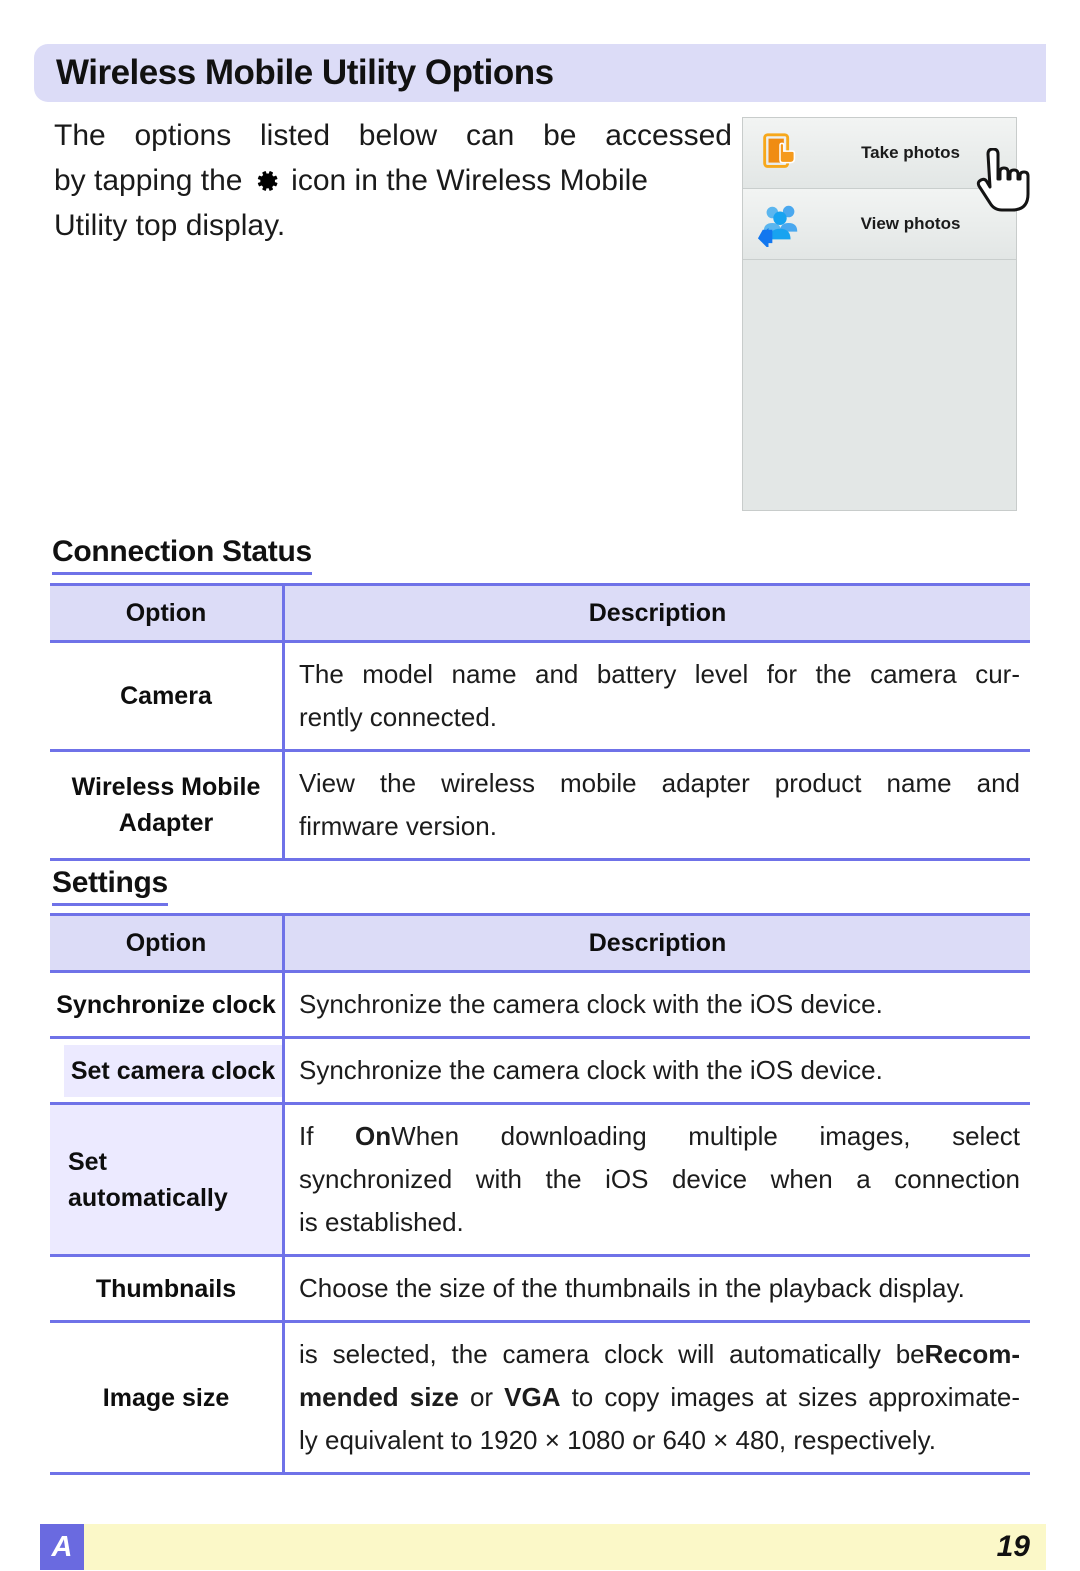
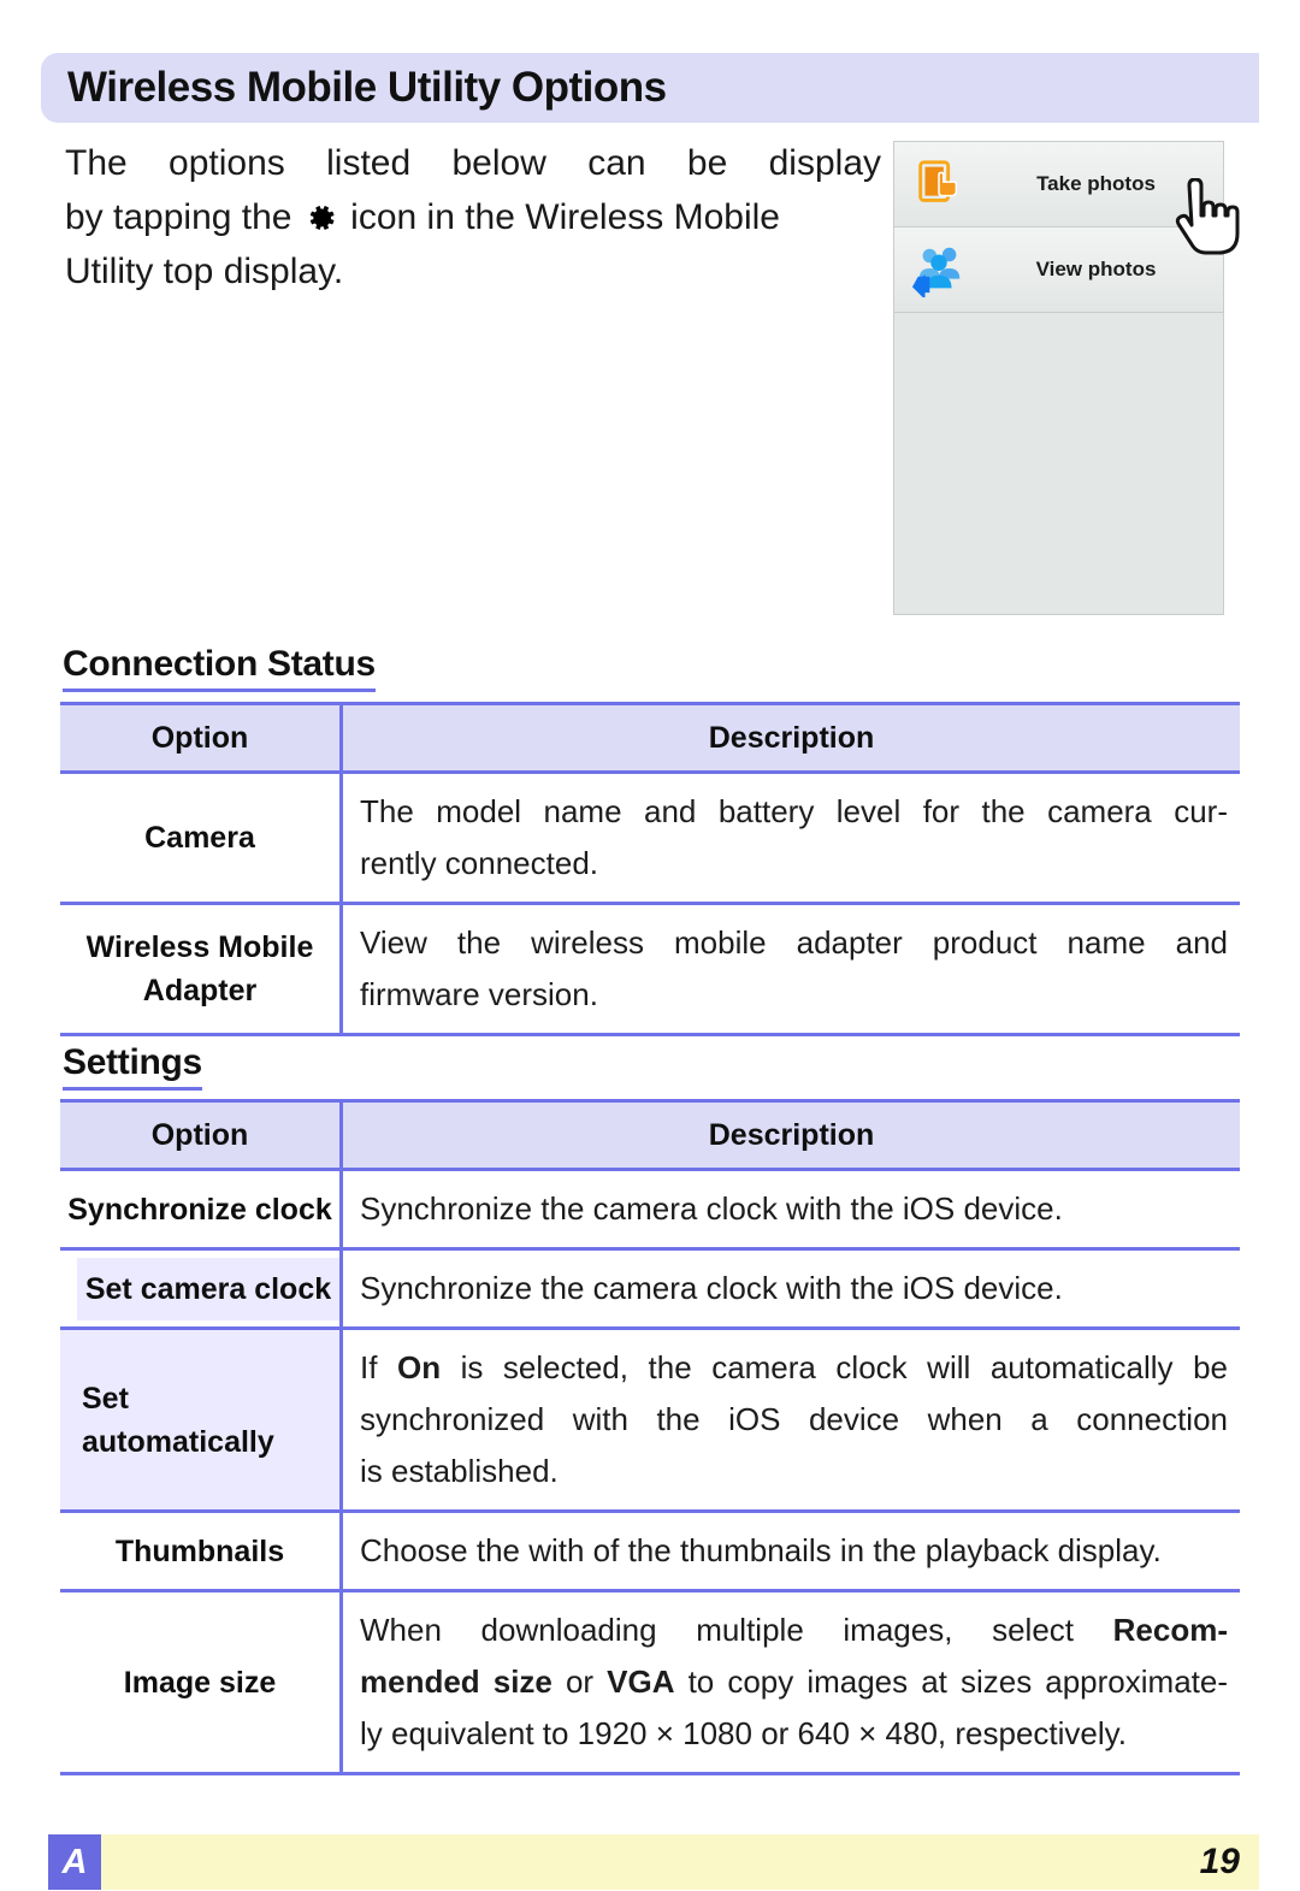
  Wireless Mobile Utility Options
- The options listed below can be accessed
+ The options listed below can be display
  by tapping the icon in the Wireless Mobile
  Utility top display.
  Take photos
  View photos
  Connection Status
  Option	Description
  Camera	The model name and battery level for the camera cur- rently connected.
  Wireless Mobile Adapter	View the wireless mobile adapter product name and firmware version.
  Settings
  Option	Description
  Synchronize clock	Synchronize the camera clock with the iOS device.
  Set camera clock	Synchronize the camera clock with the iOS device.
- Set automatically	If OnWhen downloading multiple images, select synchronized with the iOS device when a connection is established.
+ Set automatically	If On is selected, the camera clock will automatically be synchronized with the iOS device when a connection is established.
- Thumbnails	Choose the size of the thumbnails in the playback display.
+ Thumbnails	Choose the with of the thumbnails in the playback display.
- Image size	is selected, the camera clock will automatically beRecom- mended size or VGA to copy images at sizes approximate- ly equivalent to 1920 × 1080 or 640 × 480, respectively.
+ Image size	When downloading multiple images, select Recom- mended size or VGA to copy images at sizes approximate- ly equivalent to 1920 × 1080 or 640 × 480, respectively.
  A
  19
